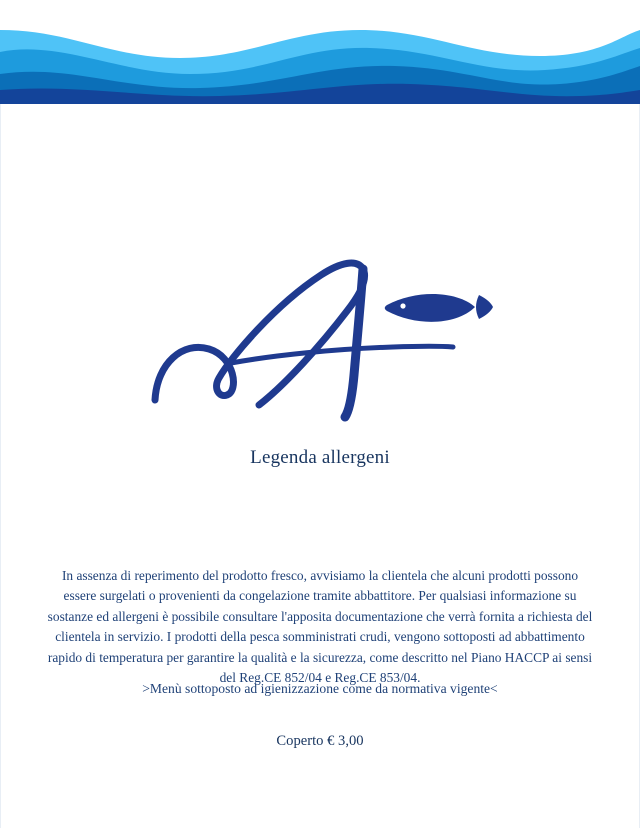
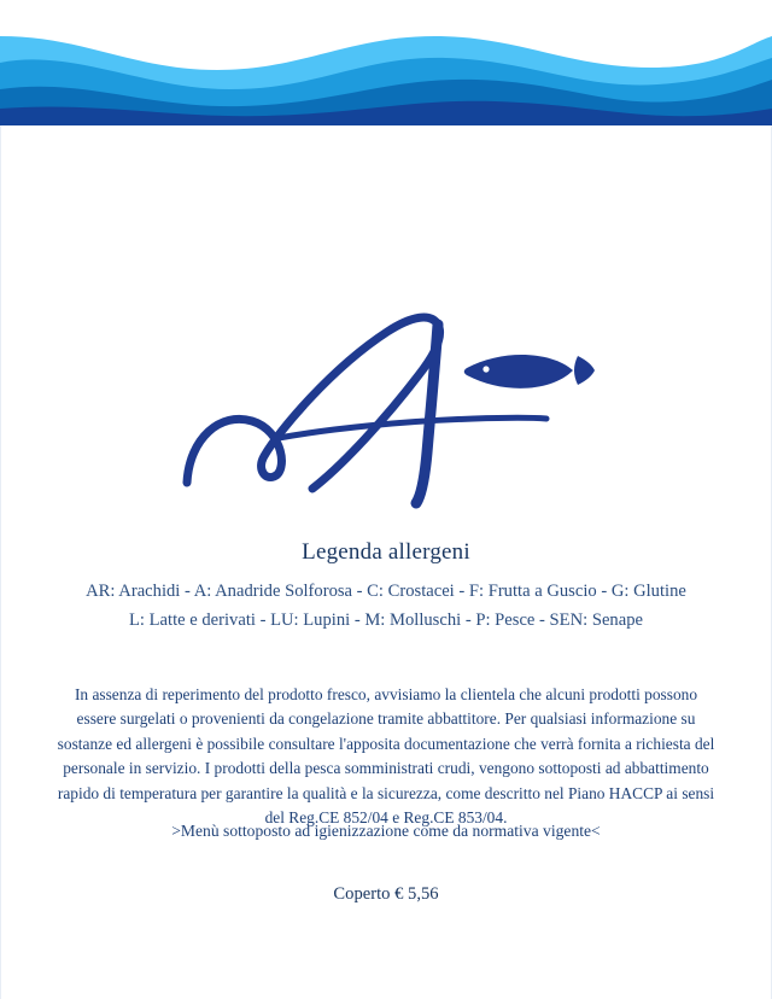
  Legenda allergeni
+ AR: Arachidi - A: Anadride Solforosa - C: Crostacei - F: Frutta a Guscio - G: Glutine
+ L: Latte e derivati - LU: Lupini - M: Molluschi - P: Pesce - SEN: Senape
- In assenza di reperimento del prodotto fresco, avvisiamo la clientela che alcuni prodotti possono essere surgelati o provenienti da congelazione tramite abbattitore. Per qualsiasi informazione su sostanze ed allergeni è possibile consultare l'apposita documentazione che verrà fornita a richiesta del clientela in servizio. I prodotti della pesca somministrati crudi, vengono sottoposti ad abbattimento rapido di temperatura per garantire la qualità e la sicurezza, come descritto nel Piano HACCP ai sensi del Reg.CE 852/04 e Reg.CE 853/04.
+ In assenza di reperimento del prodotto fresco, avvisiamo la clientela che alcuni prodotti possono essere surgelati o provenienti da congelazione tramite abbattitore. Per qualsiasi informazione su sostanze ed allergeni è possibile consultare l'apposita documentazione che verrà fornita a richiesta del personale in servizio. I prodotti della pesca somministrati crudi, vengono sottoposti ad abbattimento rapido di temperatura per garantire la qualità e la sicurezza, come descritto nel Piano HACCP ai sensi del Reg.CE 852/04 e Reg.CE 853/04.
  >Menù sottoposto ad igienizzazione come da normativa vigente<
- Coperto € 3,00
+ Coperto € 5,56
